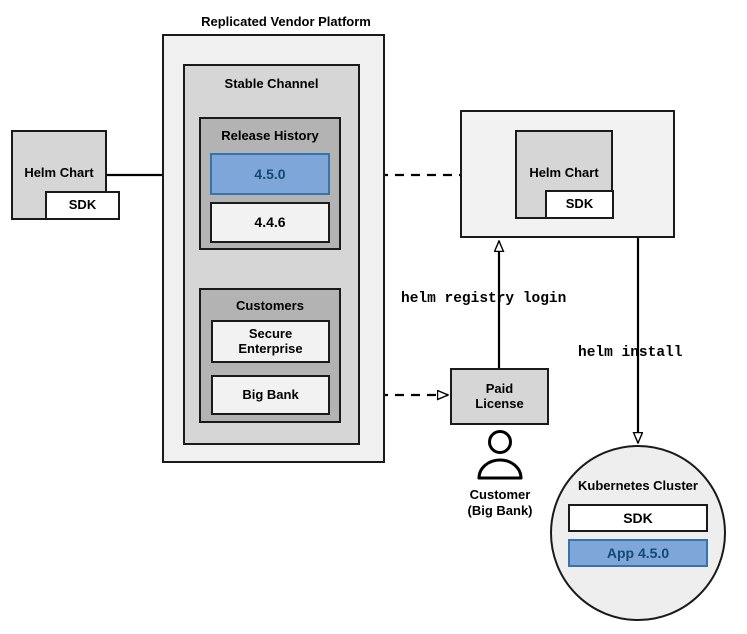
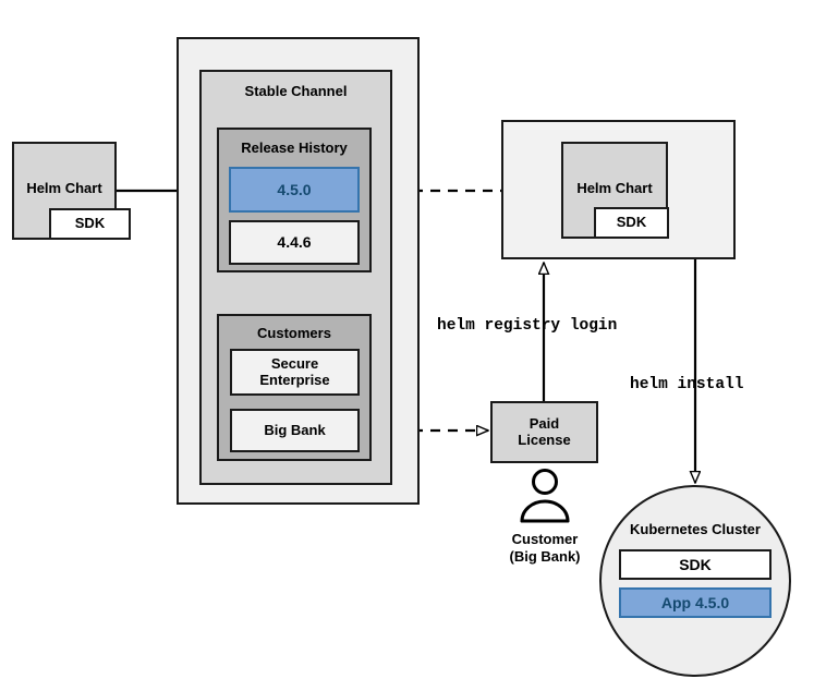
- Replicated Vendor Platform
  Helm Chart
  SDK
  Stable Channel
  Release History
  4.5.0
  4.4.6
  Customers
  Secure
  Enterprise
  Big Bank
  Helm Chart
  SDK
  Paid
  License
  Customer
  (Big Bank)
  helm registry login
  helm install
  Kubernetes Cluster
  SDK
  App 4.5.0
